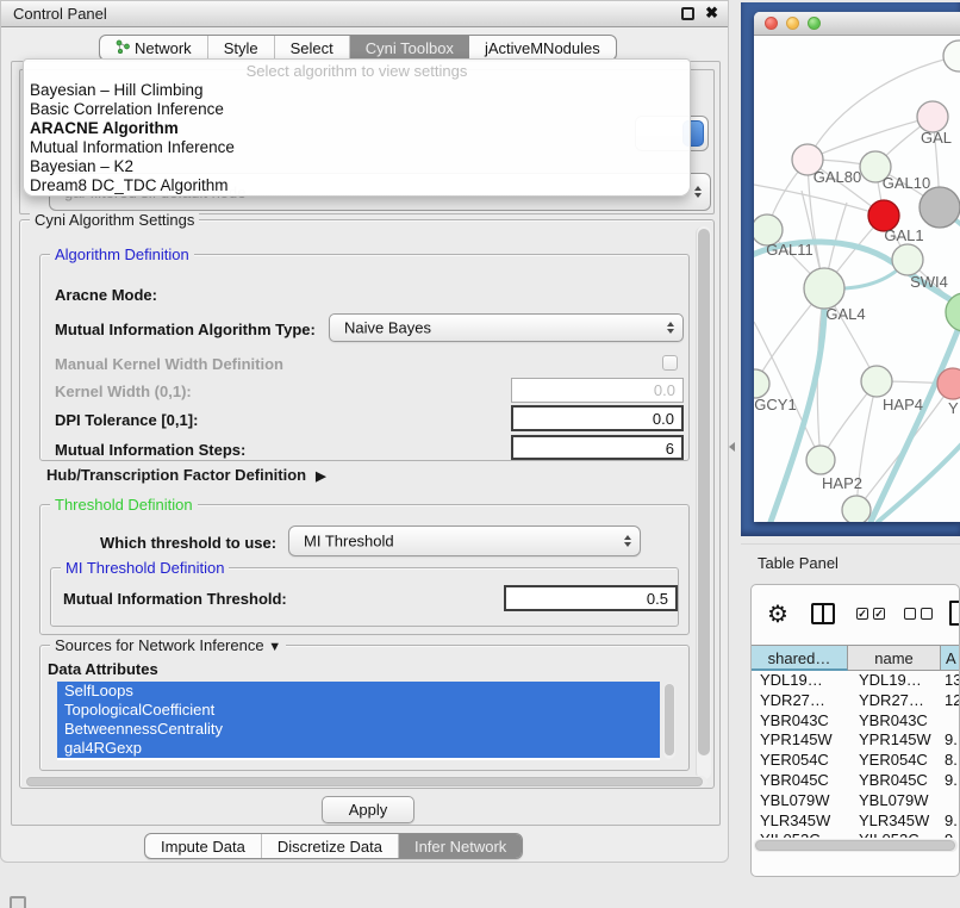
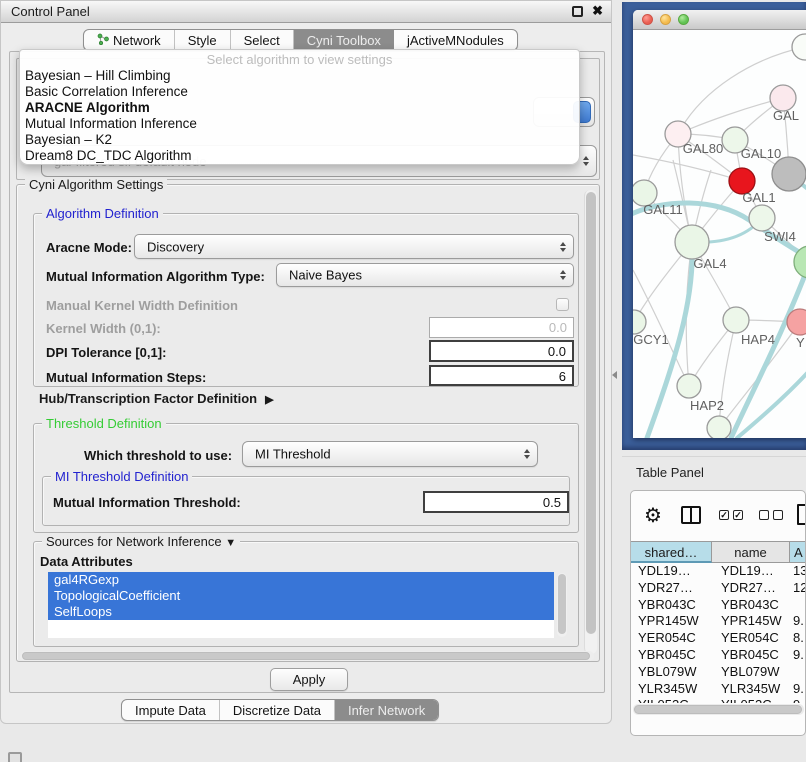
  Control Panel
  ✖
  Network
  Style
  Select
  Cyni Toolbox
  jActiveMNodules
  Cyni Algorithm Settings
  Algorithm Definition
  Aracne Mode:
+ Discovery
  Mutual Information Algorithm Type:
  Naive Bayes
  Manual Kernel Width Definition
  Kernel Width (0,1):
  0.0
  DPI Tolerance [0,1]:
  0.0
  Mutual Information Steps:
  6
  Hub/Transcription Factor Definition ▶
  Threshold Definition
  Which threshold to use:
  MI Threshold
  MI Threshold Definition
  Mutual Information Threshold:
  0.5
  Sources for Network Inference ▼
  Data Attributes
- SelfLoops
+ gal4RGexp
  TopologicalCoefficient
- BetweennessCentrality
- gal4RGexp
+ SelfLoops
  Select algorithm to view settings
  Bayesian – Hill Climbing
  Basic Correlation Inference
  ARACNE Algorithm
  Mutual Information Inference
  Bayesian – K2
  Dream8 DC_TDC Algorithm
  Apply
  Impute Data
  Discretize Data
  Infer Network
  GAL
  GAL80
  GAL10
  GAL1
  GAL11
  SWI4
  GAL4
  GCY1
  Y
  HAP4
  HAP2
  Table Panel
  ⚙
  ✓
  ✓
  shared…
  name
  A
  YDL19…
  YDL19…
  13
  YDR27…
  YDR27…
  12
  YBR043C
  YBR043C
  YPR145W
  YPR145W
  9.
  YER054C
  YER054C
  8.
  YBR045C
  YBR045C
  9.
  YBL079W
  YBL079W
  YLR345W
  YLR345W
  9.
